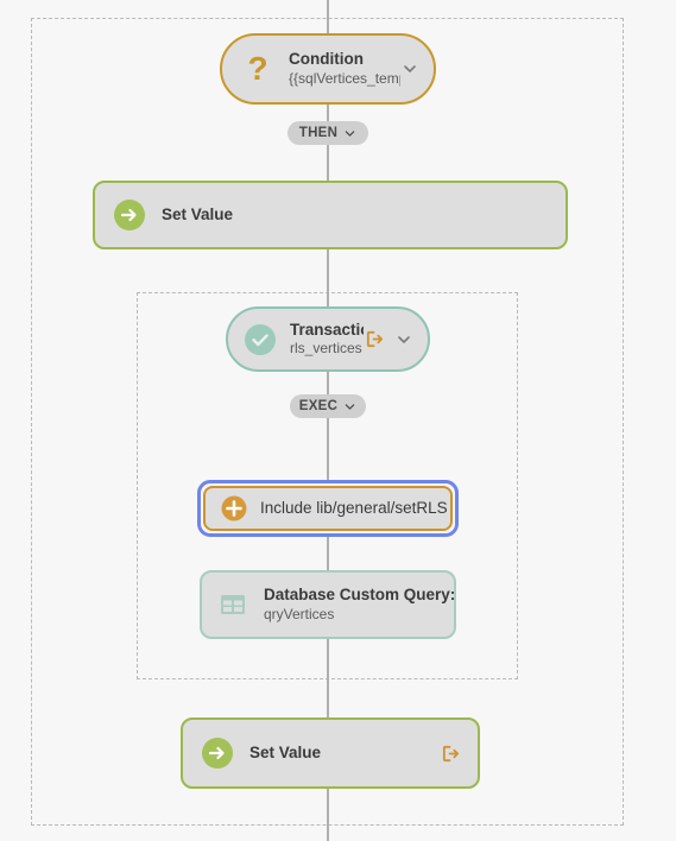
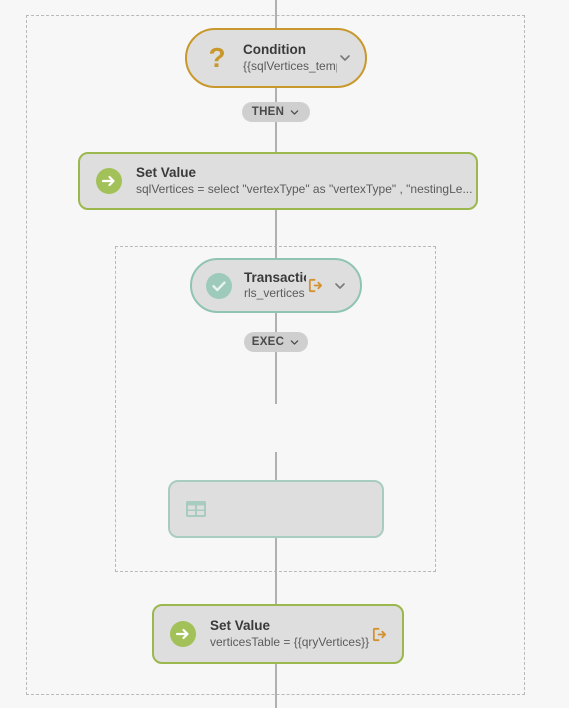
  ?
  Condition
  {{sqlVertices_tem
  THEN
  Set Value
+ sqlVertices = select "vertexType" as "vertexType" , "nestingLe...
  Transacti
  rls_vertices
  EXEC
- Include lib/general/setRLS
- Database Custom Query:
- qryVertices
  Set Value
+ verticesTable = {{qryVertices}}
